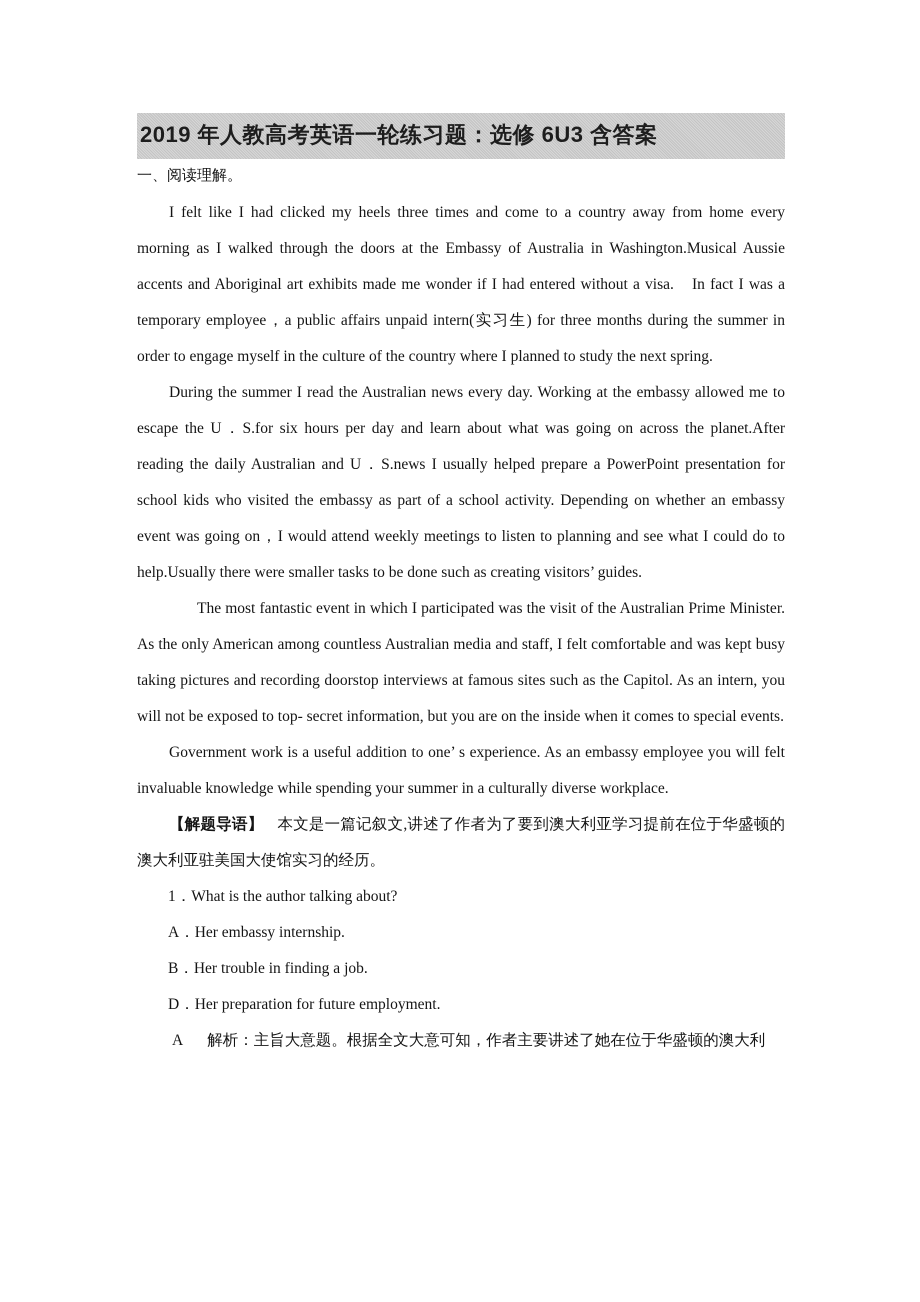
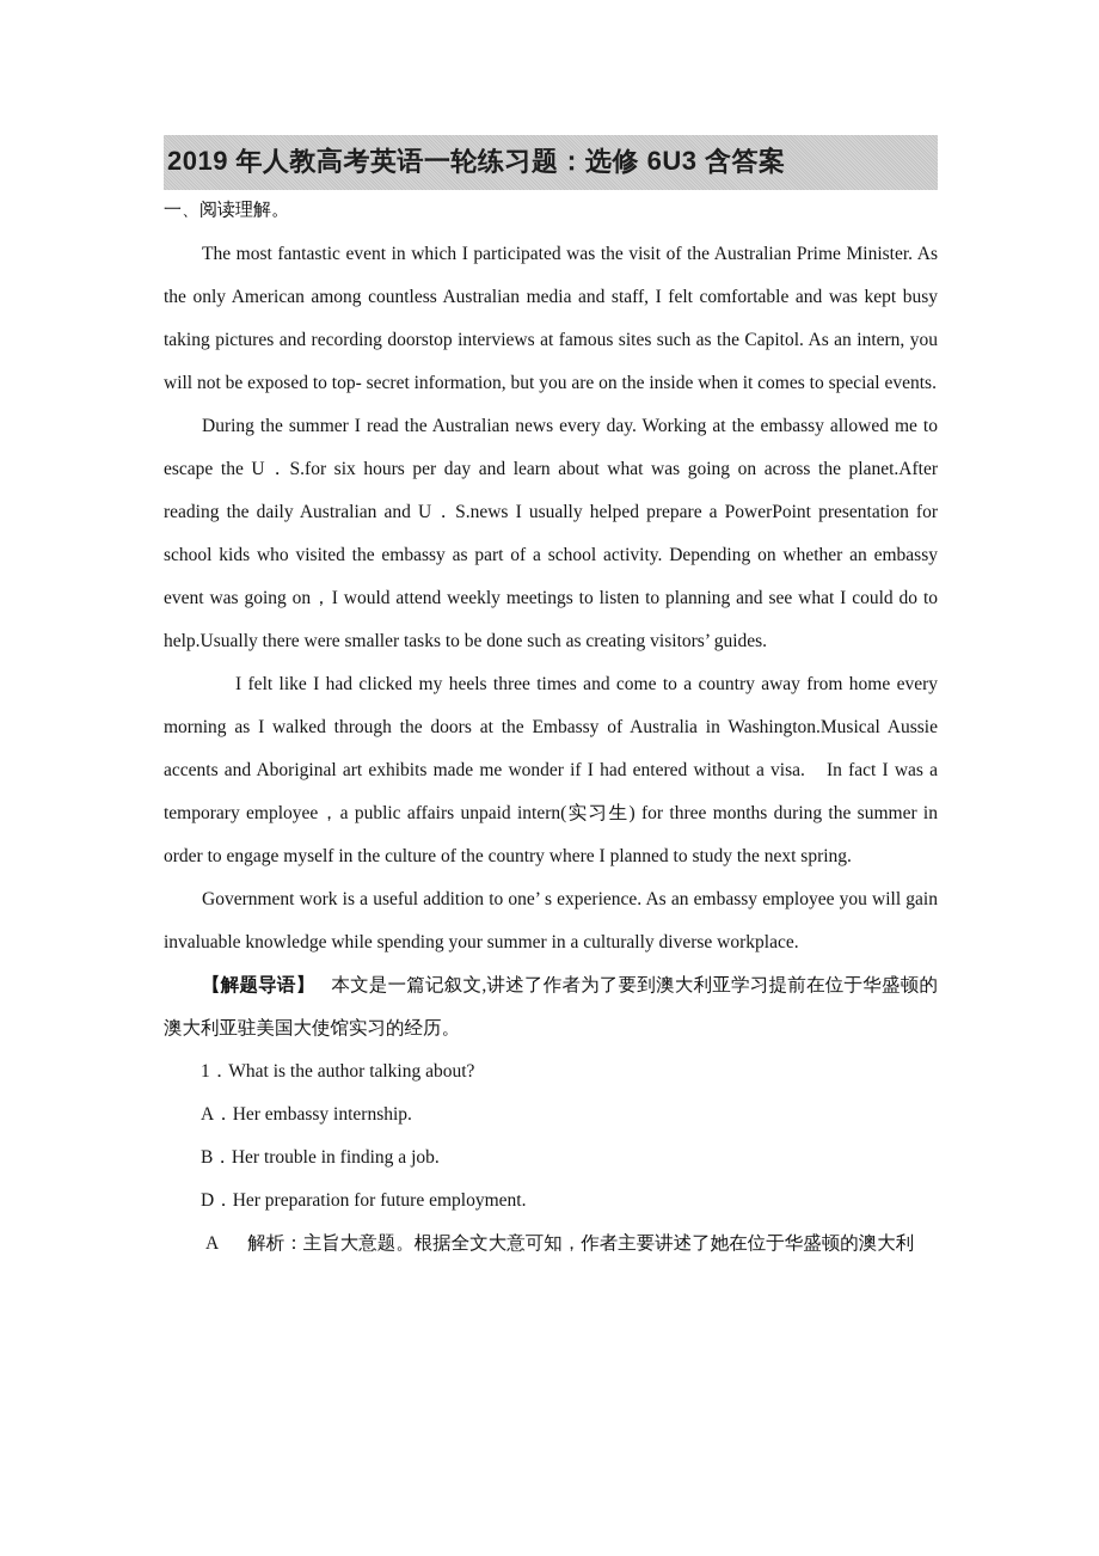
  2019 年人教高考英语一轮练习题：选修 6U3 含答案
  一、阅读理解。
- I felt like I had clicked my heels three times and come to a country away from home every morning as I walked through the doors at the Embassy of Australia in Washington.Musical Aussie accents and Aboriginal art exhibits made me wonder if I had entered without a visa. In fact I was a temporary employee，a public affairs unpaid intern(实习生) for three months during the summer in order to engage myself in the culture of the country where I planned to study the next spring.
+ The most fantastic event in which I participated was the visit of the Australian Prime Minister. As the only American among countless Australian media and staff, I felt comfortable and was kept busy taking pictures and recording doorstop interviews at famous sites such as the Capitol. As an intern, you will not be exposed to top- secret information, but you are on the inside when it comes to special events.
  During the summer I read the Australian news every day. Working at the embassy allowed me to escape the U．S.for six hours per day and learn about what was going on across the planet.After reading the daily Australian and U．S.news I usually helped prepare a PowerPoint presentation for school kids who visited the embassy as part of a school activity. Depending on whether an embassy event was going on，I would attend weekly meetings to listen to planning and see what I could do to help.Usually there were smaller tasks to be done such as creating visitors’ guides.
- The most fantastic event in which I participated was the visit of the Australian Prime Minister. As the only American among countless Australian media and staff, I felt comfortable and was kept busy taking pictures and recording doorstop interviews at famous sites such as the Capitol. As an intern, you will not be exposed to top- secret information, but you are on the inside when it comes to special events.
+ I felt like I had clicked my heels three times and come to a country away from home every morning as I walked through the doors at the Embassy of Australia in Washington.Musical Aussie accents and Aboriginal art exhibits made me wonder if I had entered without a visa. In fact I was a temporary employee，a public affairs unpaid intern(实习生) for three months during the summer in order to engage myself in the culture of the country where I planned to study the next spring.
- Government work is a useful addition to one’ s experience. As an embassy employee you will felt invaluable knowledge while spending your summer in a culturally diverse workplace.
+ Government work is a useful addition to one’ s experience. As an embassy employee you will gain invaluable knowledge while spending your summer in a culturally diverse workplace.
  【解题导语】 本文是一篇记叙文,讲述了作者为了要到澳大利亚学习提前在位于华盛顿的澳大利亚驻美国大使馆实习的经历。
  1．What is the author talking about?
  A．Her embassy internship.
  B．Her trouble in finding a job.
  D．Her preparation for future employment.
  A 解析：主旨大意题。根据全文大意可知，作者主要讲述了她在位于华盛顿的澳大利
